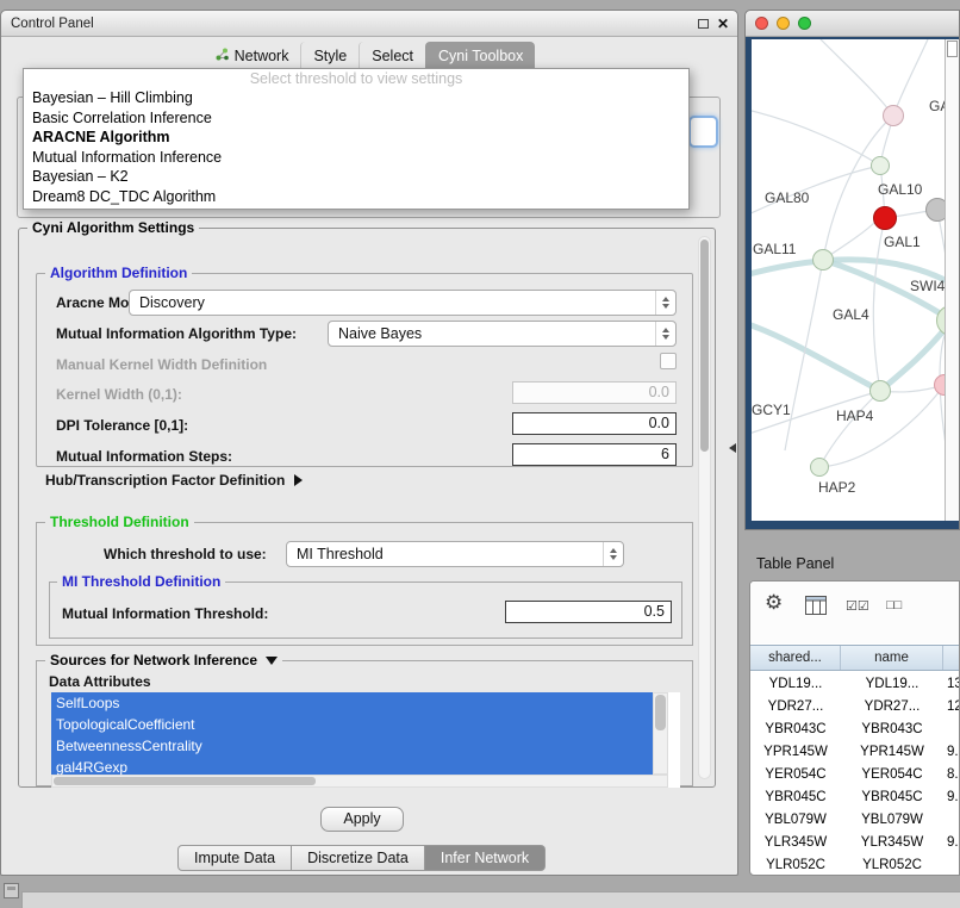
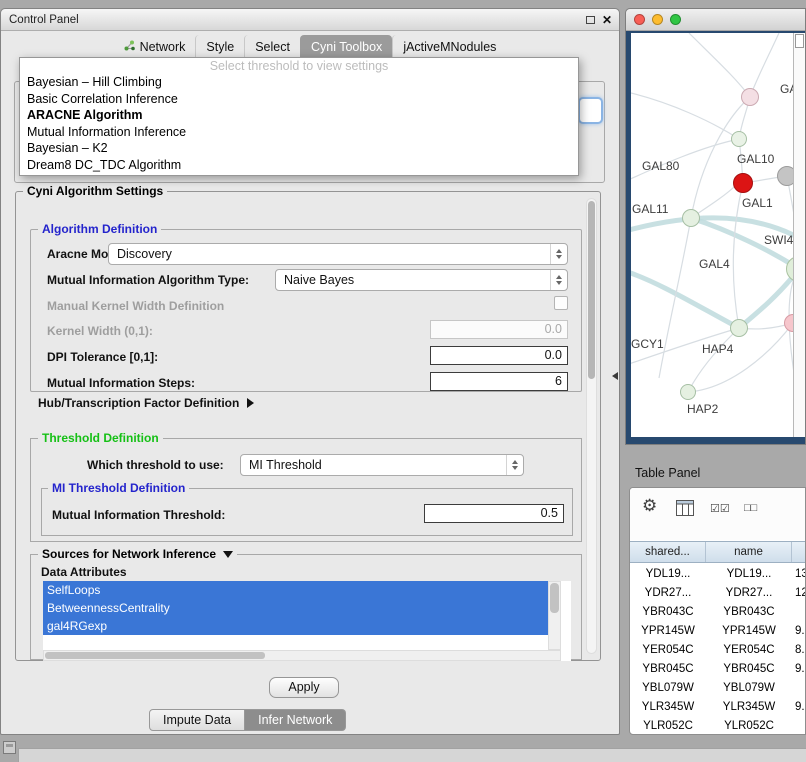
  Control Panel
  ✕
  Network
  Style
  Select
  Cyni Toolbox
+ jActiveMNodules
  Select threshold to view settings
  Bayesian – Hill Climbing
  Basic Correlation Inference
  ARACNE Algorithm
  Mutual Information Inference
  Bayesian – K2
  Dream8 DC_TDC Algorithm
  Cyni Algorithm Settings
  Algorithm Definition
  Aracne Mo
  Discovery
  Mutual Information Algorithm Type:
  Naive Bayes
  Manual Kernel Width Definition
  Kernel Width (0,1):
  0.0
  DPI Tolerance [0,1]:
  0.0
  Mutual Information Steps:
  6
  Hub/Transcription Factor Definition
  Threshold Definition
  Which threshold to use:
  MI Threshold
  MI Threshold Definition
  Mutual Information Threshold:
  0.5
  Sources for Network Inference
  Data Attributes
  SelfLoops
- TopologicalCoefficient
  BetweennessCentrality
  gal4RGexp
  Apply
  Impute Data
- Discretize Data
  Infer Network
  GAL80
  GAL10
  GAL11
  GAL1
  SWI4
  GAL4
  GCY1
  HAP4
  HAP2
  Table Panel
  ⚙
  ☑☑
  □□
  shared...
  name
  YDL19...
  YDL19...
  13
  YDR27...
  YDR27...
  12
  YBR043C
  YBR043C
  YPR145W
  YPR145W
  9.
  YER054C
  YER054C
  8.
  YBR045C
  YBR045C
  9.
  YBL079W
  YBL079W
  YLR345W
  YLR345W
  9.
  YLR052C
  YLR052C
